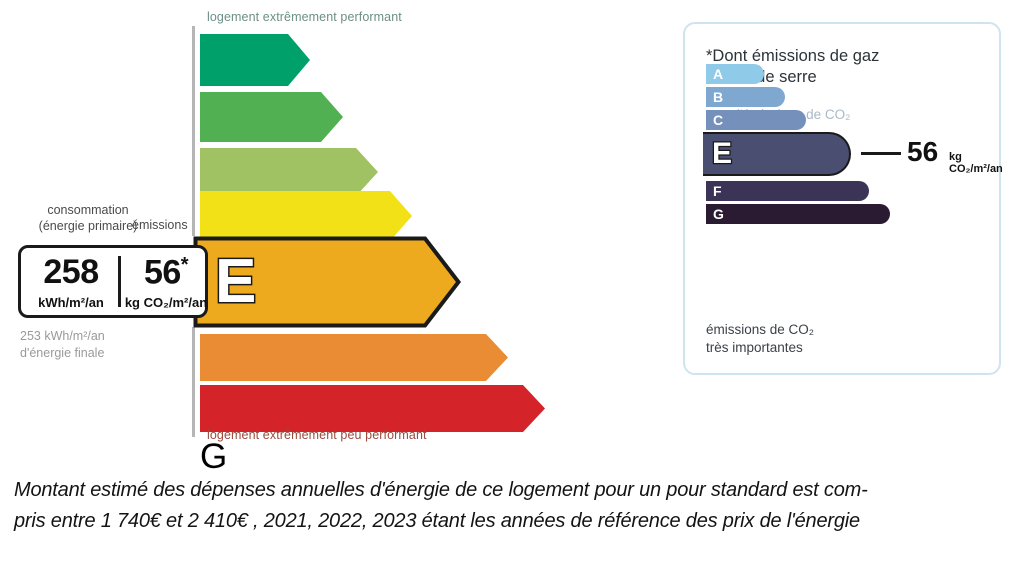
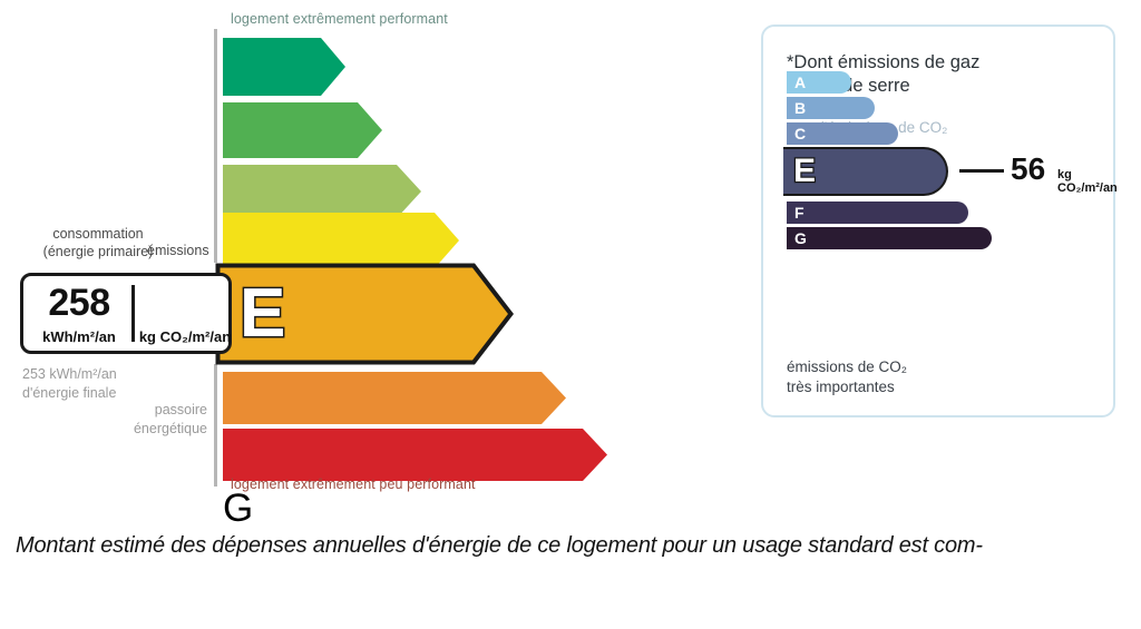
  logement extrêmement performant
  G
  E
  consommation
  (énergie primaire)
  émissions
  258
  kWh/m²/an
- 56*
  kg CO₂/m²/an
  253 kWh/m²/an
  d'énergie finale
+ passoire
+ énergétique
  logement extrêmement peu performant
  *Dont émissions de gaz
  A
  B
  C
  F
  G
  E
  56
  kg CO₂/m²/an
  émissions de CO₂
  très importantes
- Montant estimé des dépenses annuelles d'énergie de ce logement pour un pour standard est com-
+ Montant estimé des dépenses annuelles d'énergie de ce logement pour un usage standard est com-
- pris entre 1 740€ et 2 410€ , 2021, 2022, 2023 étant les années de référence des prix de l'énergie
